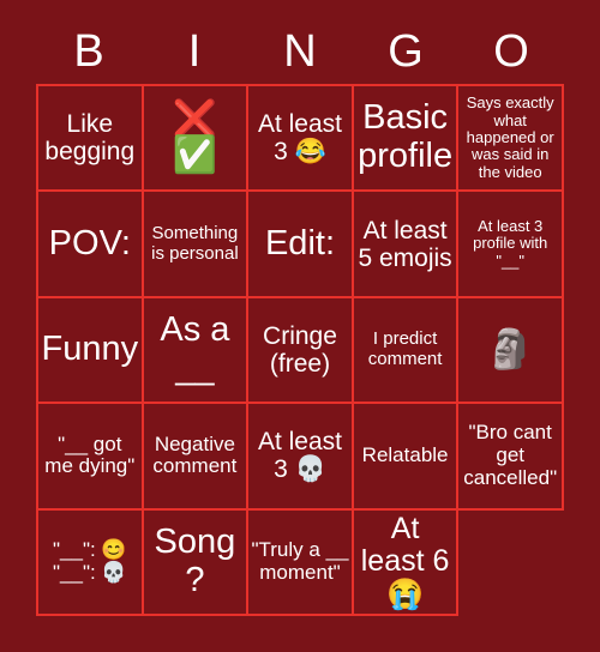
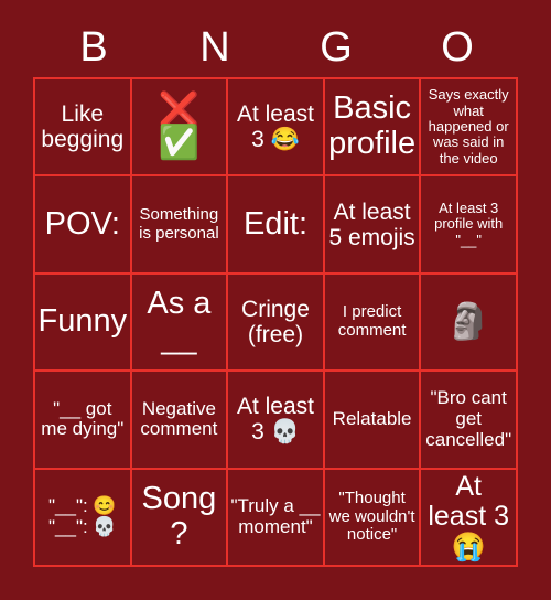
  B
- I
  N
  G
  O
  Like begging
  ❌
  ✅
  At least 3 😂
  Basic profile
  Says exactly what happened or was said in the video
  POV:
  Something is personal
  Edit:
  At least 5 emojis
  At least 3 profile with "__"
  Funny
  As a __
  Cringe (free)
  I predict comment
  🗿
  "__ got me dying"
  Negative comment
  At least 3 💀
  Relatable
  "Bro cant get cancelled"
  "__": 😊
  "__": 💀
  Song?
  "Truly a __ moment"
+ "Thought we wouldn't notice"
- At least 6 😭
+ At least 3 😭
